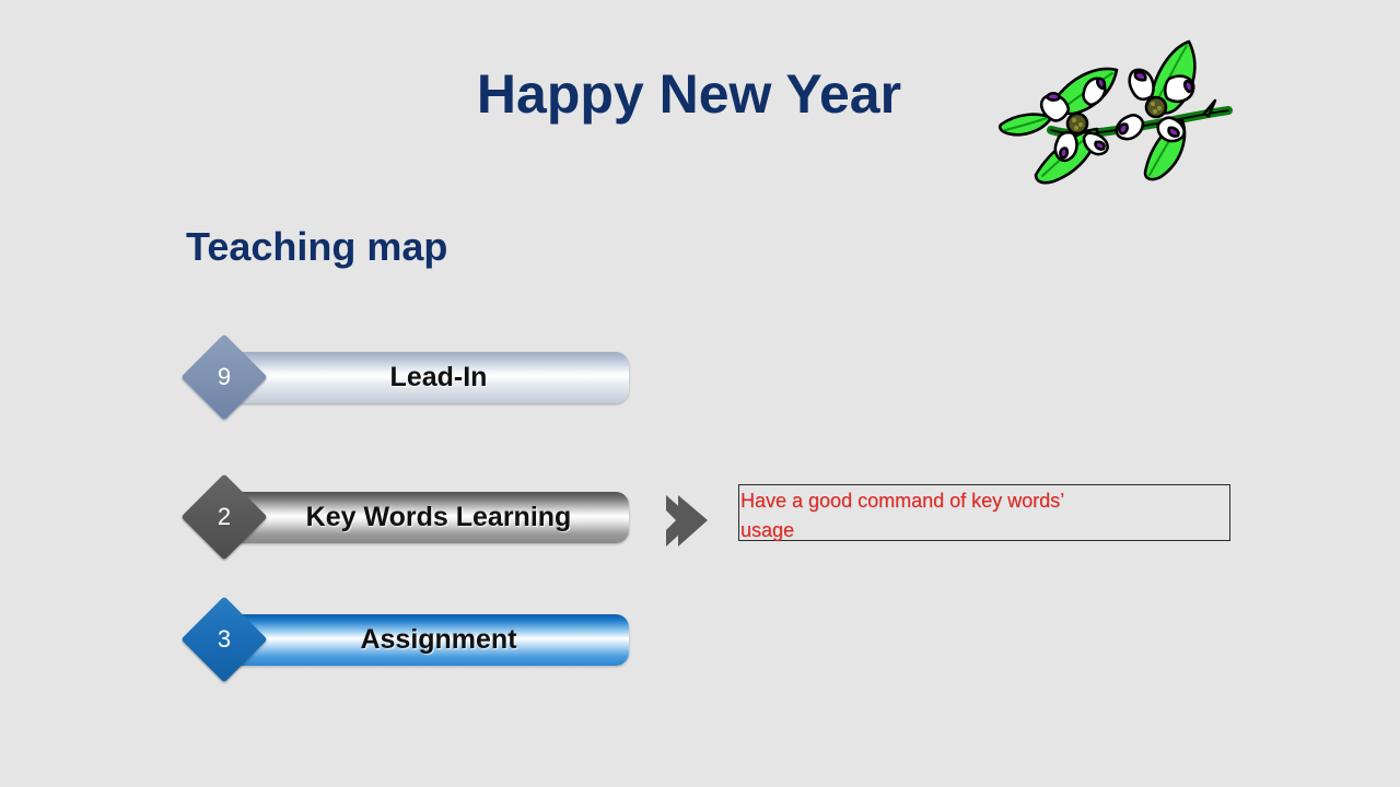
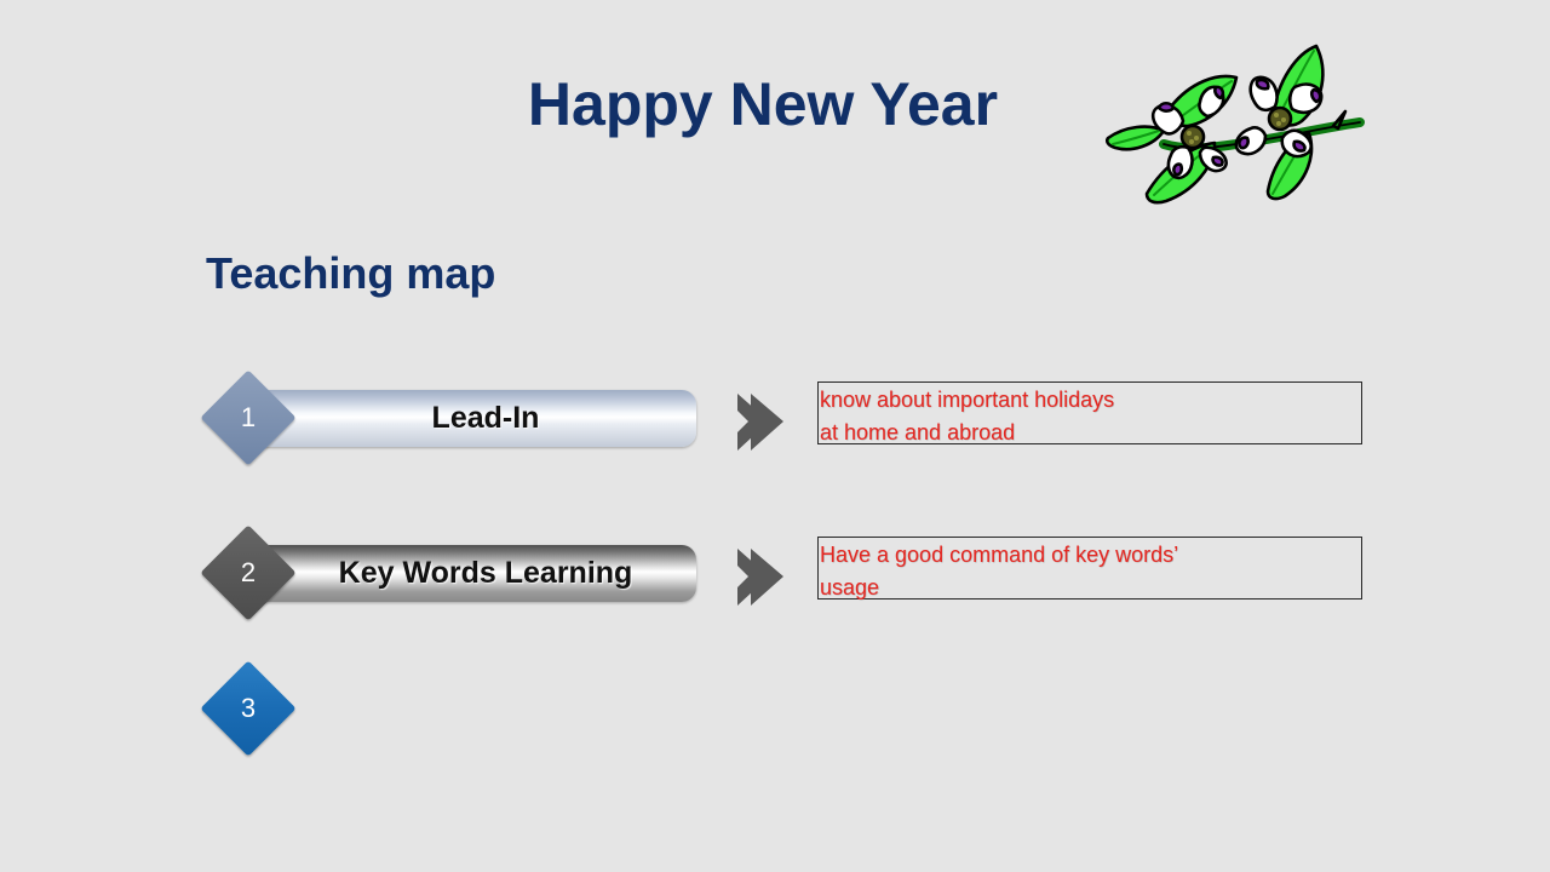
  Happy New Year
  Teaching map
  Lead-In
- 9
+ 1
+ know about important holidays
+ at home and abroad
  Key Words Learning
  2
  Have a good command of key words’
  usage
- Assignment
  3
